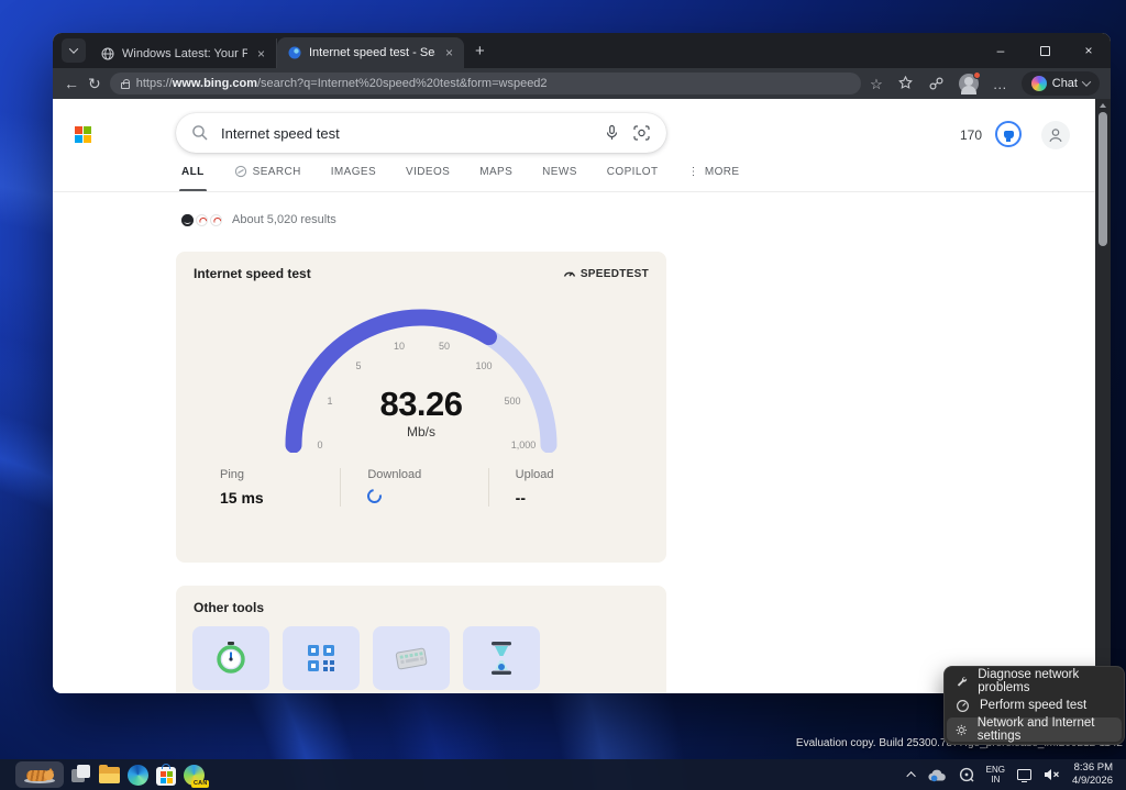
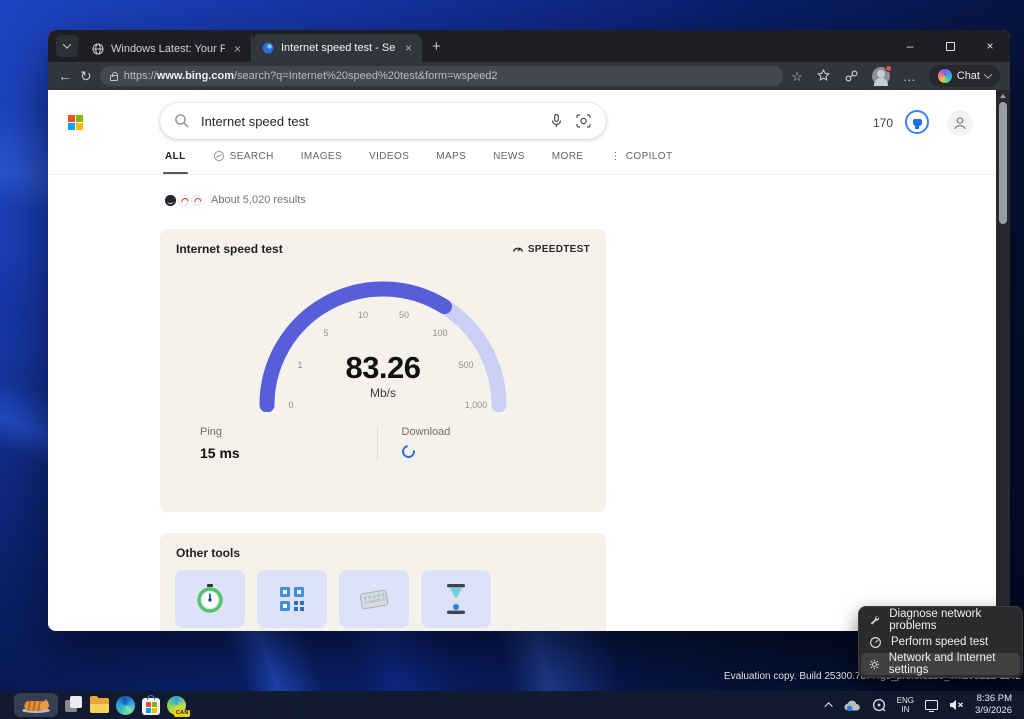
  ×
  Internet speed test - Se
  ×
  +
  –
  ×
  ←
  ↻
  https://www.bing.com/search?q=Internet%20speed%20test&form=wspeed2
  ☆
  …
  Chat
  Internet speed test
  170
  ALL
  SEARCH
  IMAGES
  VIDEOS
  MAPS
  NEWS
- COPILOT
+ MORE
  ⋮
- MORE
+ COPILOT
  About 5,020 results
  Internet speed test
  SPEEDTEST
  0
  1
  5
  10
  50
  100
  500
  1,000
  83.26
  Mb/s
  Ping
  15 ms
  Download
- Upload
- --
  Other tools
  Diagnose network problems
  Perform speed test
  Network and Internet settings
  ENG
  IN
  8:36 PM
- 4/9/2026
+ 3/9/2026
